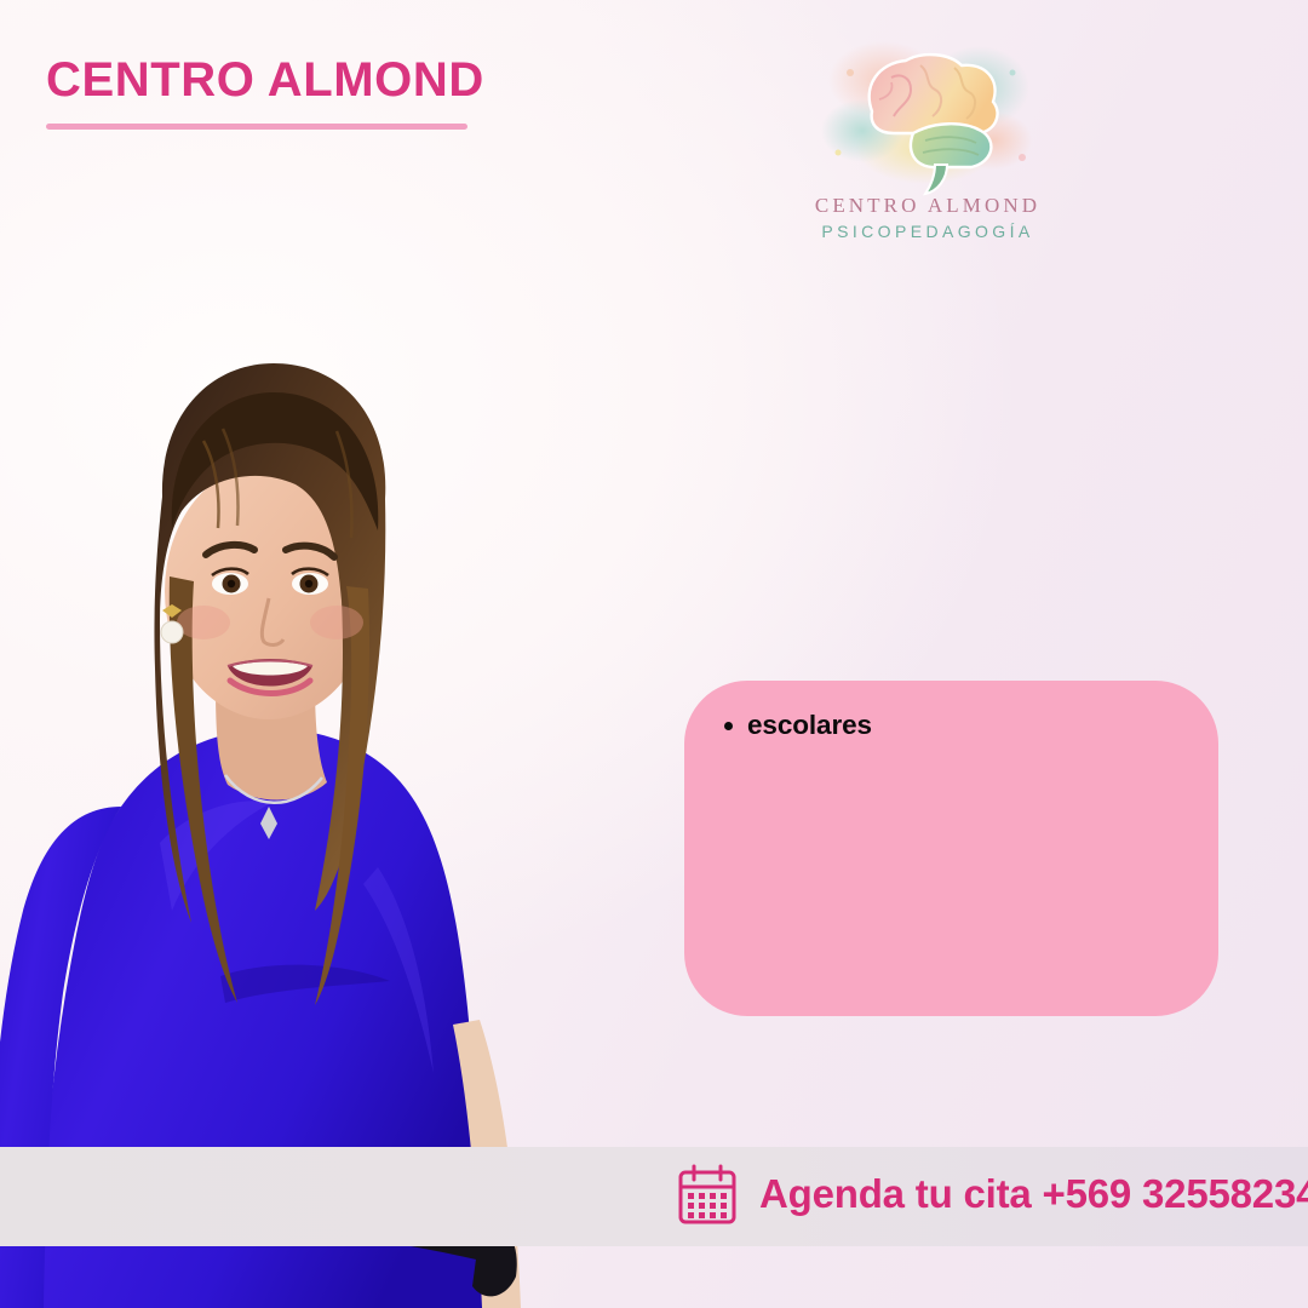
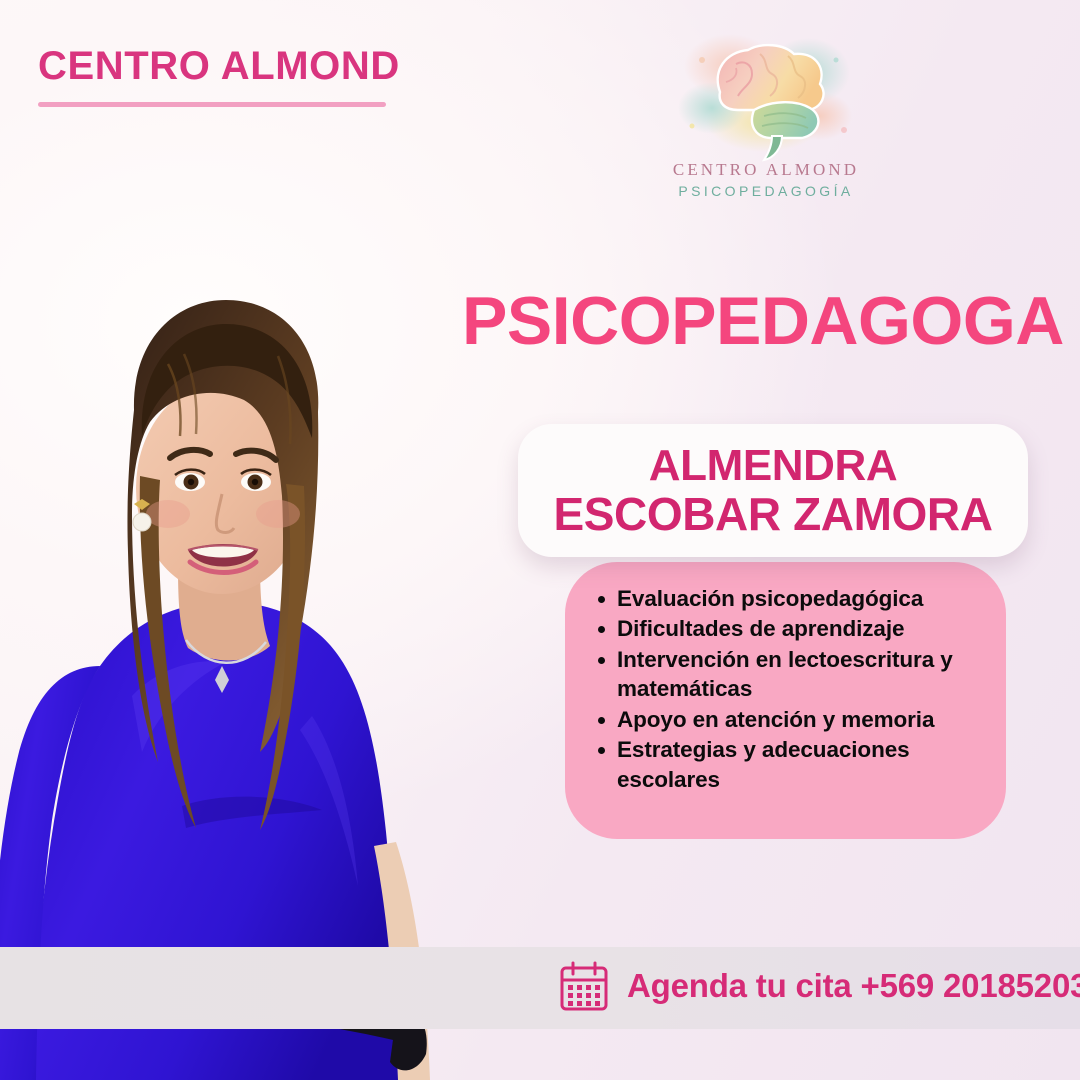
  CENTRO ALMOND
  CENTRO ALMOND
  PSICOPEDAGOGÍA
+ PSICOPEDAGOGA
+ ALMENDRA
+ ESCOBAR ZAMORA
+ Evaluación psicopedagógica
+ Dificultades de aprendizaje
+ Intervención en lectoescritura y
+ matemáticas
+ Apoyo en atención y memoria
+ Estrategias y adecuaciones
  escolares
- Agenda tu cita +569 32558234
+ Agenda tu cita +569 20185203
